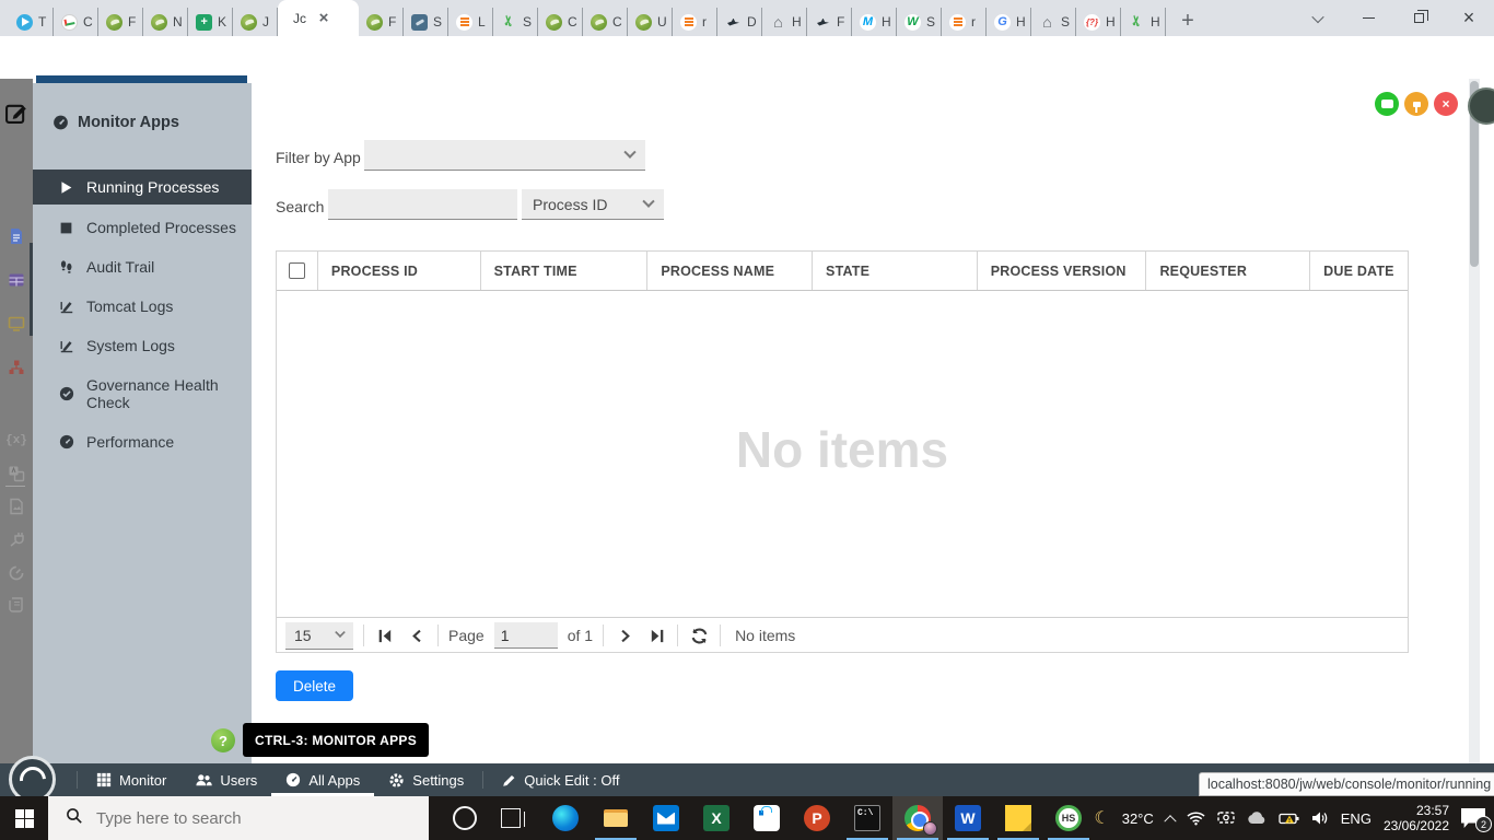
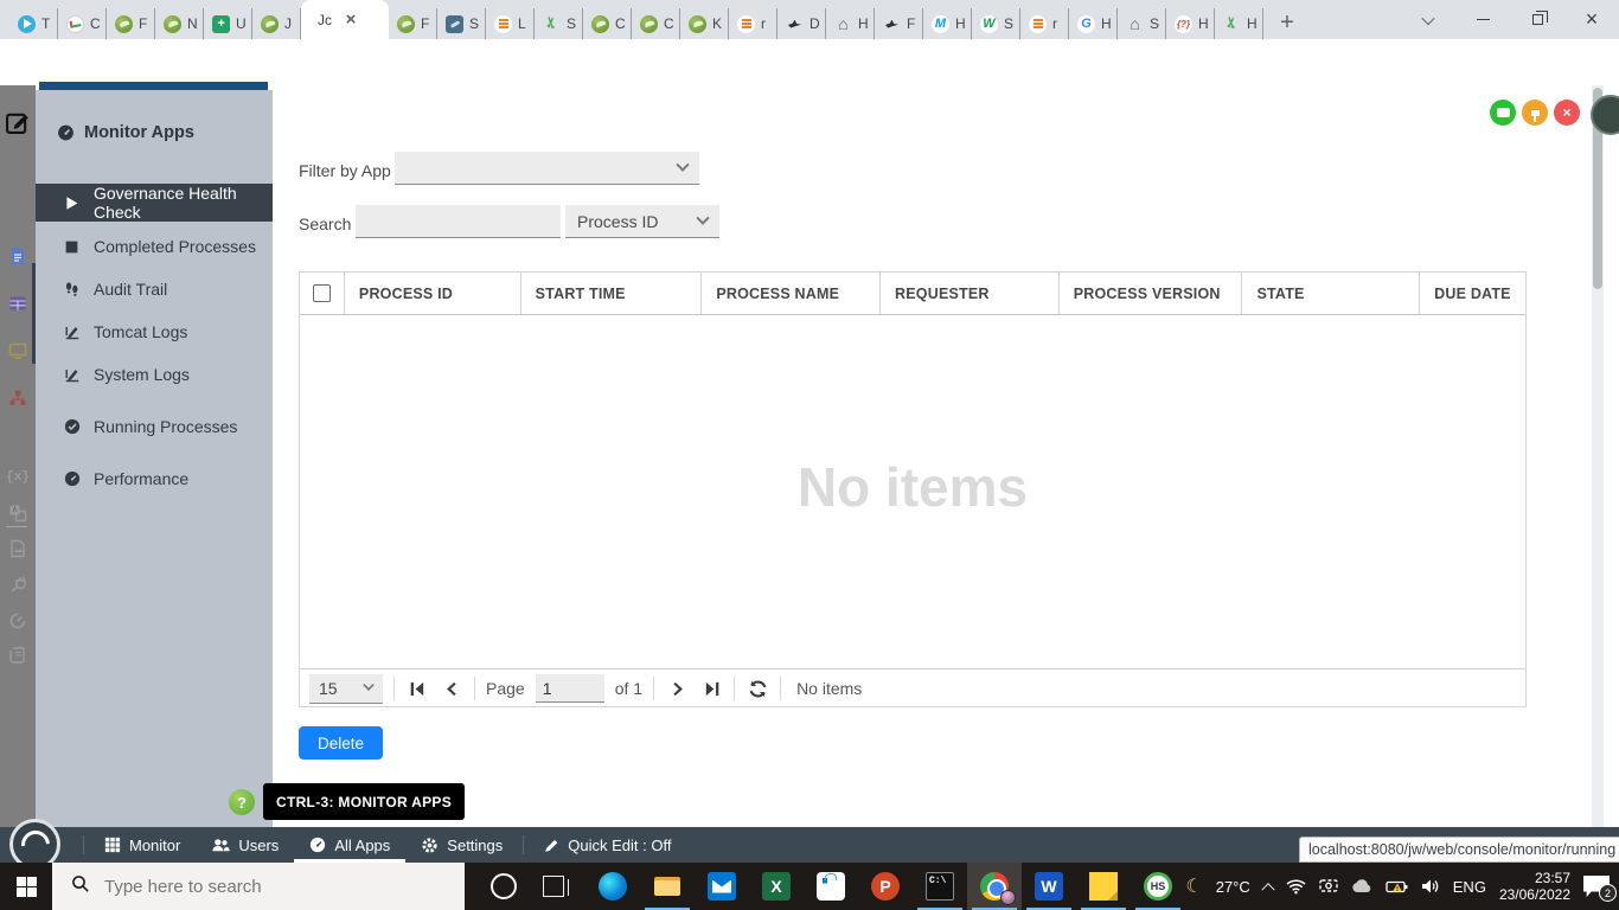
  T
  C
  F
  N
- K
+ U
  J
  Jc
  F
  S
  L
  S
  C
  C
- U
+ K
  r
  D
  H
  F
  H
  S
  r
  H
  S
  H
  H
  Monitor Apps
- Running Processes
+ Governance Health Check
  Completed Processes
  Audit Trail
  Tomcat Logs
  System Logs
- Governance Health Check
+ Running Processes
  Performance
  Filter by App
  Search
  Process ID
  PROCESS ID
  START TIME
  PROCESS NAME
- STATE
+ REQUESTER
  PROCESS VERSION
- REQUESTER
+ STATE
  DUE DATE
  No items
  15
  Page
  1
  of 1
  No items
  Delete
  ?
  CTRL-3: MONITOR APPS
  Monitor
  Users
  All Apps
  Settings
  Quick Edit : Off
  localhost:8080/jw/web/console/monitor/running
  Type here to search
- 32°C
+ 27°C
  ENG
  23:57
  23/06/2022
  2
